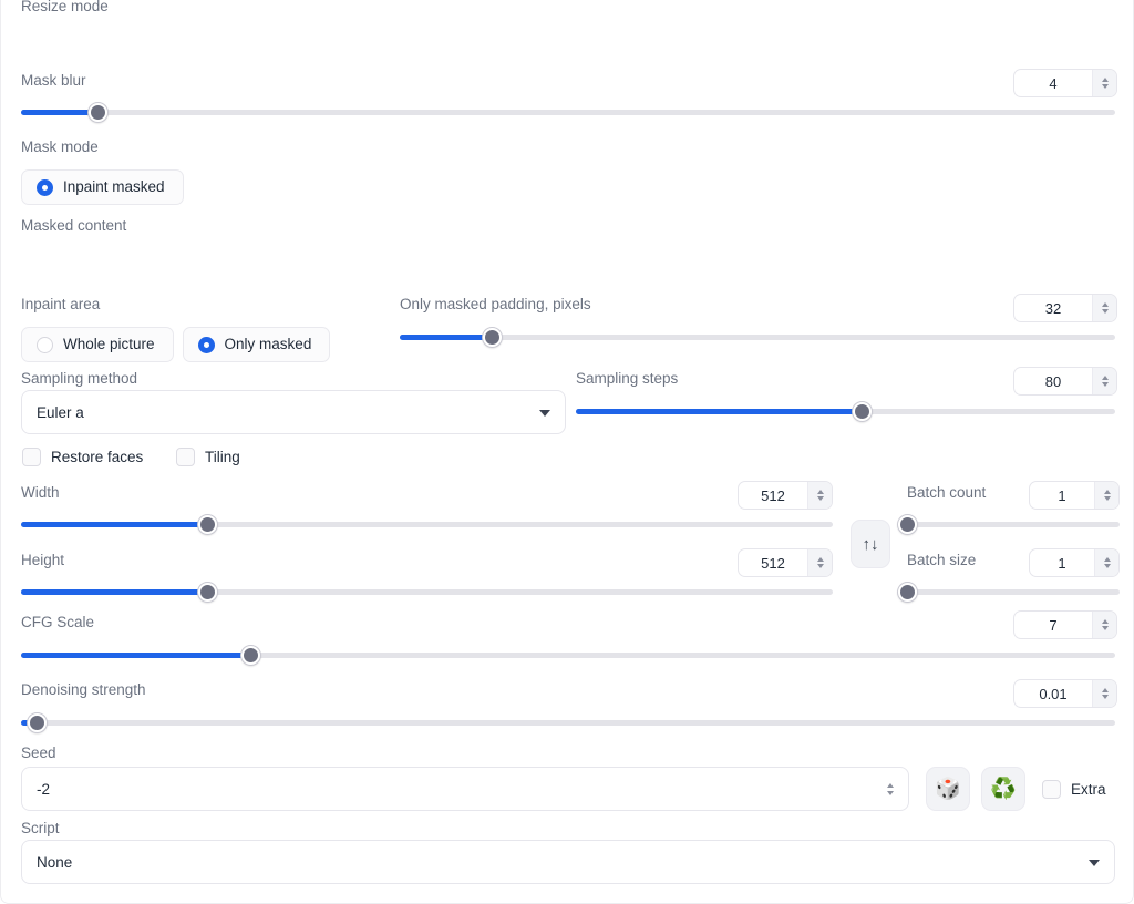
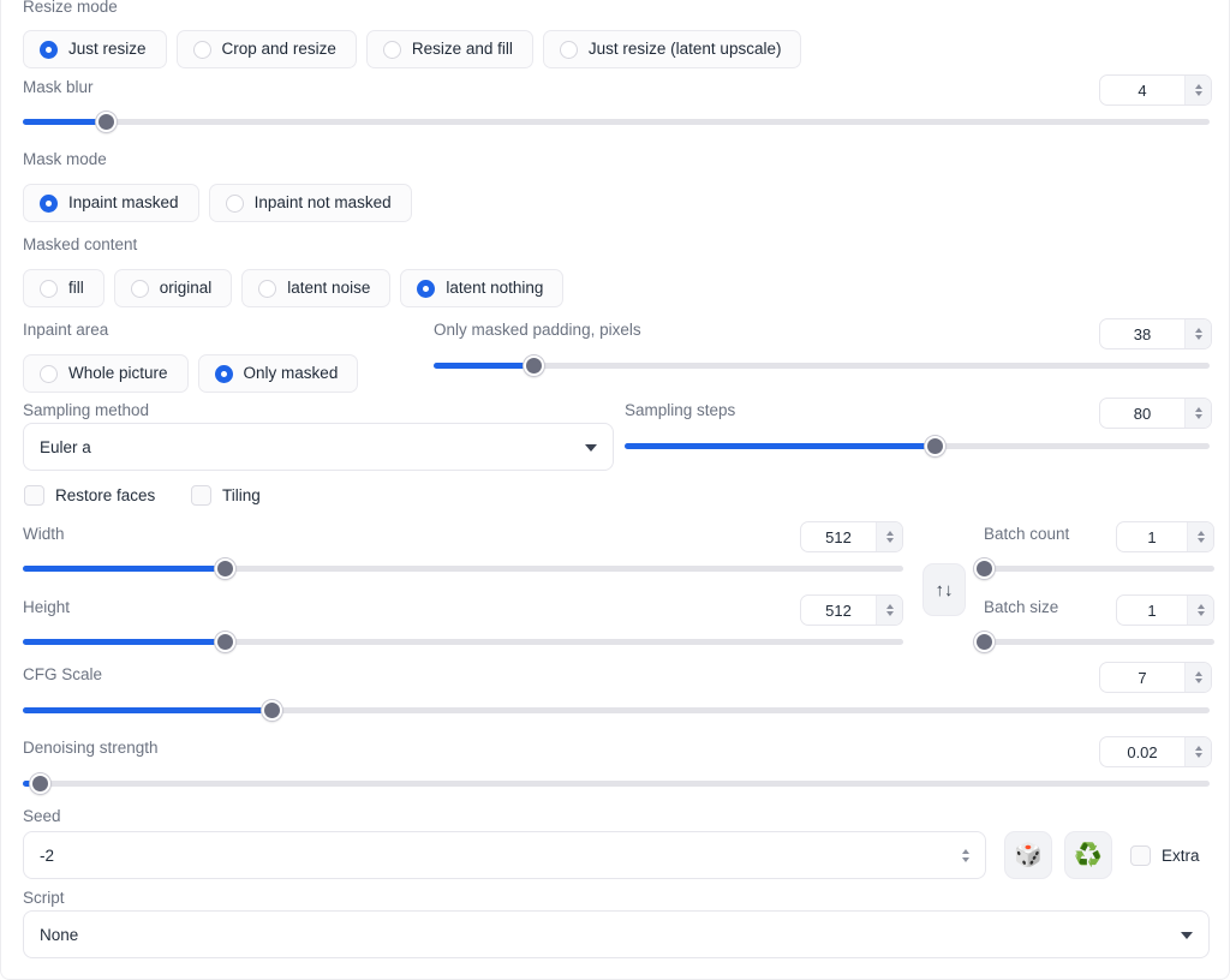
  Resize mode
+ Just resize
+ Crop and resize
+ Resize and fill
+ Just resize (latent upscale)
  Mask blur
  4
  Mask mode
  Inpaint masked
+ Inpaint not masked
  Masked content
+ fill
+ original
+ latent noise
+ latent nothing
  Inpaint area
  Whole picture
  Only masked
  Only masked padding, pixels
- 32
+ 38
  Sampling method
  Euler a
  Sampling steps
  80
  Restore faces
  Tiling
  Width
  512
  Height
  512
  ↑↓
  Batch count
  1
  Batch size
  1
  CFG Scale
  7
  Denoising strength
- 0.01
+ 0.02
  Seed
  -2
  🎲
  ♻️
  Extra
  Script
  None
